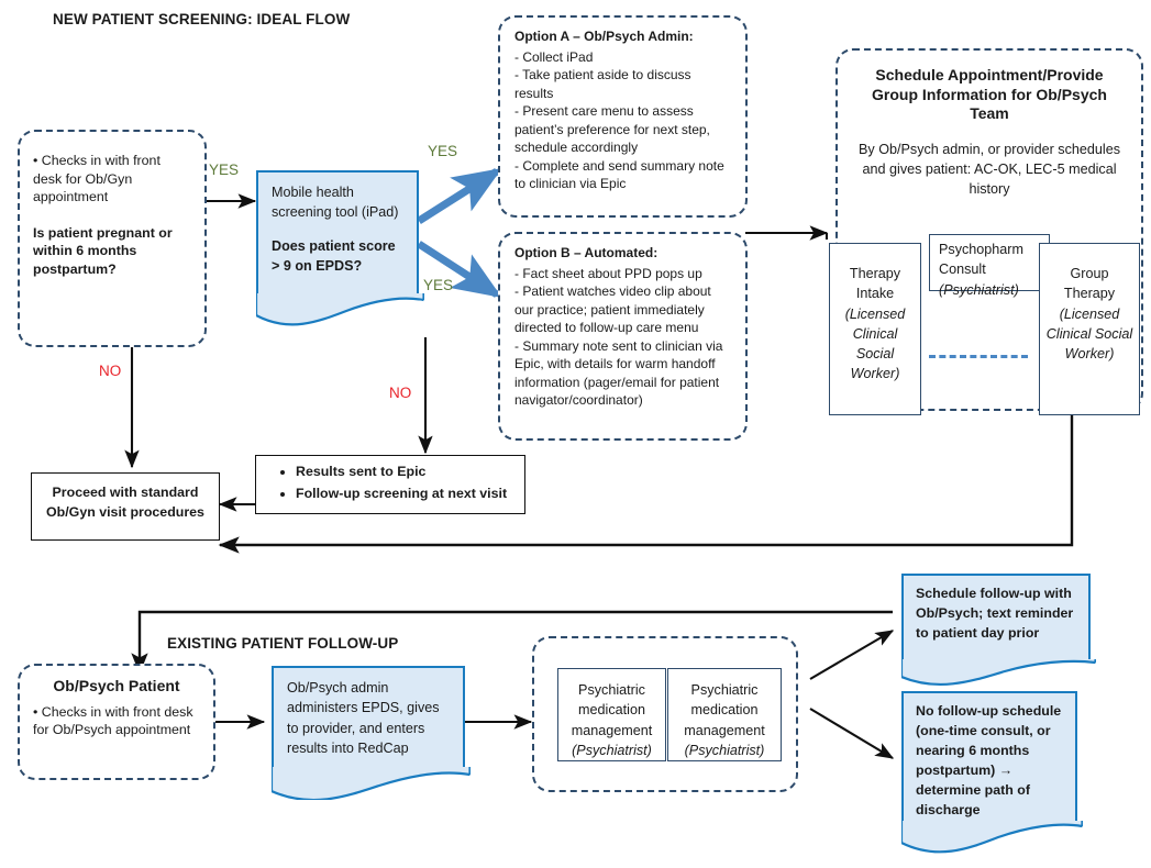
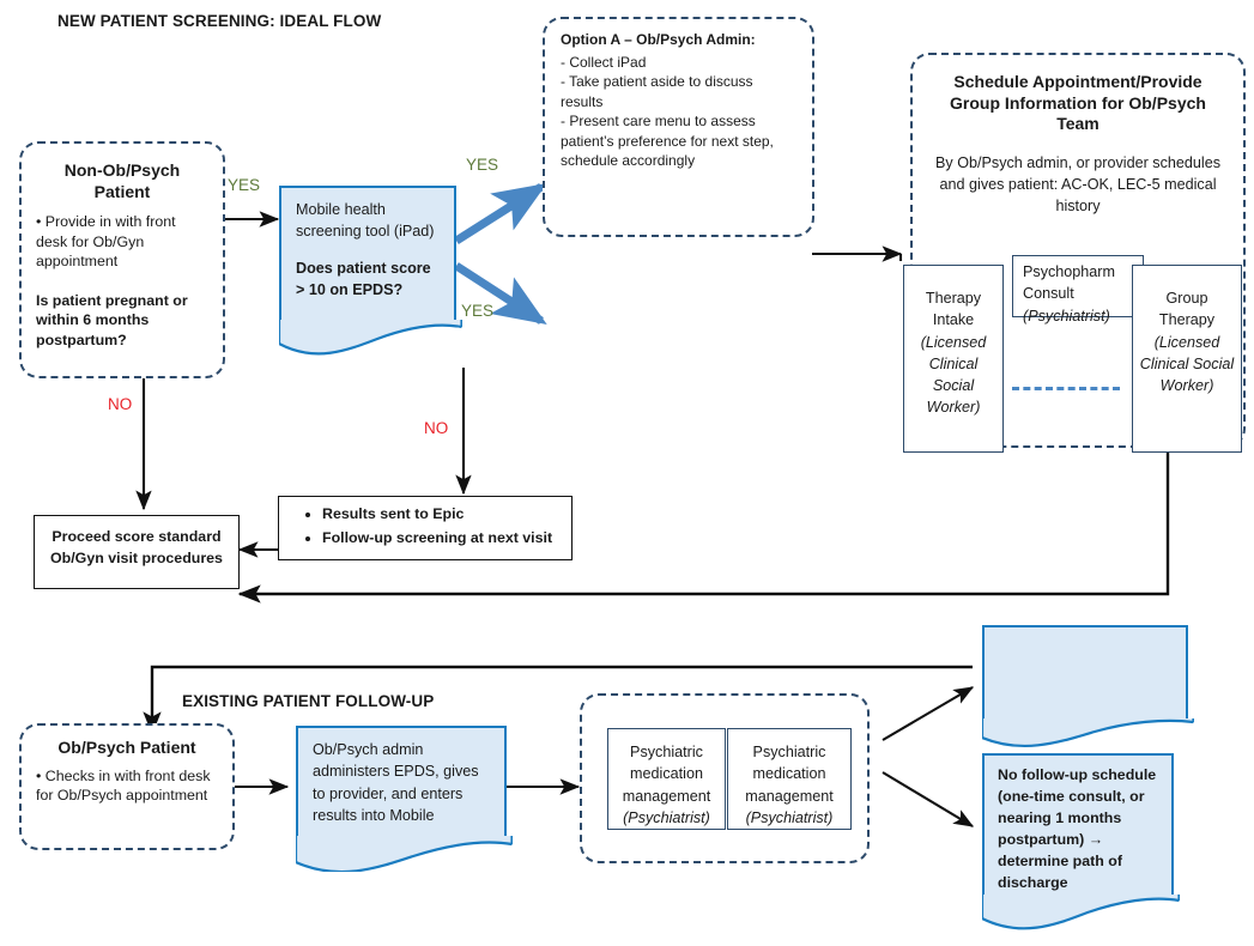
  NEW PATIENT SCREENING: IDEAL FLOW
  EXISTING PATIENT FOLLOW-UP
  YES
  YES
  YES
  NO
  NO
+ Non-Ob/Psych Patient
- • Checks in with front desk for Ob/Gyn appointment
+ • Provide in with front desk for Ob/Gyn appointment
  Is patient pregnant or within 6 months postpartum?
  Mobile health screening tool (iPad)
- Does patient score > 9 on EPDS?
+ Does patient score > 10 on EPDS?
  Option A – Ob/Psych Admin:
  - Collect iPad
  - Take patient aside to discuss results
  - Present care menu to assess patient’s preference for next step, schedule accordingly
- - Complete and send summary note to clinician via Epic
- Option B – Automated:
- - Fact sheet about PPD pops up
- - Patient watches video clip about our practice; patient immediately directed to follow-up care menu
- - Summary note sent to clinician via Epic, with details for warm handoff information (pager/email for patient navigator/coordinator)
  Schedule Appointment/Provide Group Information for Ob/Psych Team
  By Ob/Psych admin, or provider schedules and gives patient: AC-OK, LEC-5 medical history
  Psychopharm
  Consult
  (Psychiatrist)
  Therapy
  Intake
  (Licensed Clinical Social Worker)
  Group
  Therapy
  (Licensed Clinical Social Worker)
  Results sent to Epic
  Follow-up screening at next visit
- Proceed with standard Ob/Gyn visit procedures
+ Proceed score standard Ob/Gyn visit procedures
  Ob/Psych Patient
  • Checks in with front desk for Ob/Psych appointment
- Ob/Psych admin administers EPDS, gives to provider, and enters results into RedCap
+ Ob/Psych admin administers EPDS, gives to provider, and enters results into Mobile
  Psychiatric
  medication
  management
  (Psychiatrist)
  Psychiatric
  medication
  management
  (Psychiatrist)
- Schedule follow-up with Ob/Psych; text reminder to patient day prior
- No follow-up schedule (one-time consult, or nearing 6 months postpartum) → determine path of discharge
+ No follow-up schedule (one-time consult, or nearing 1 months postpartum) → determine path of discharge
